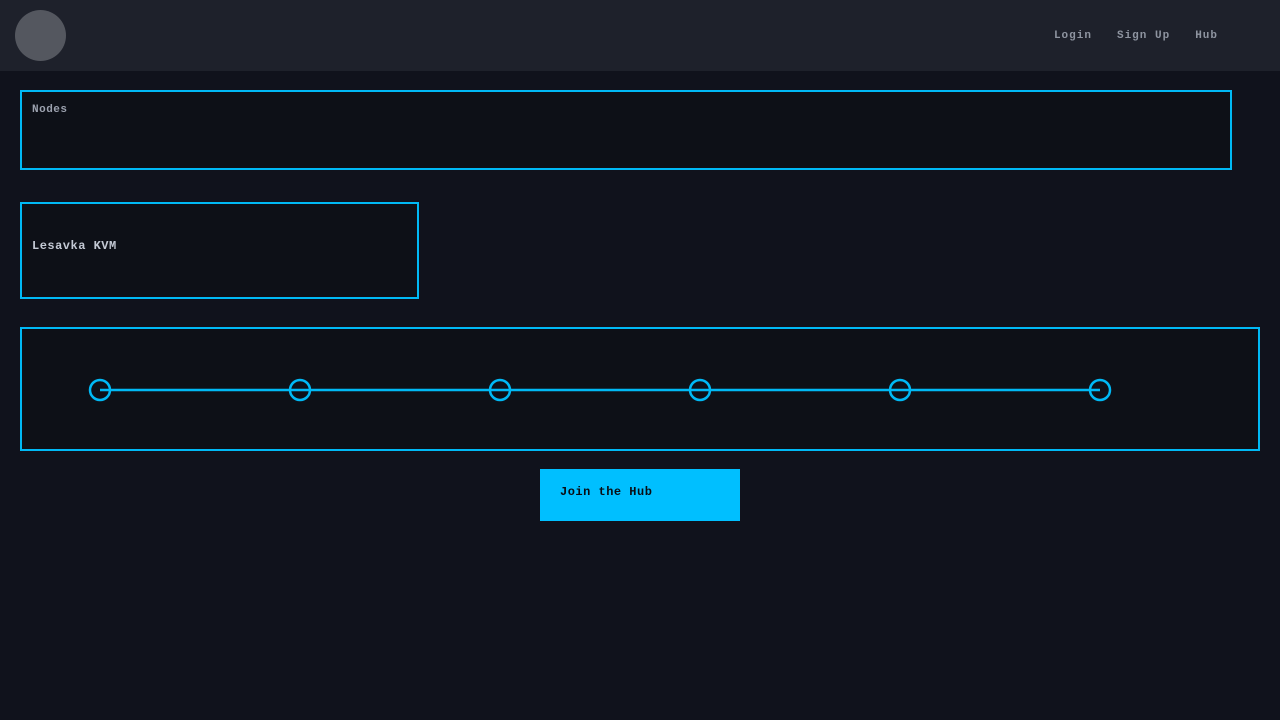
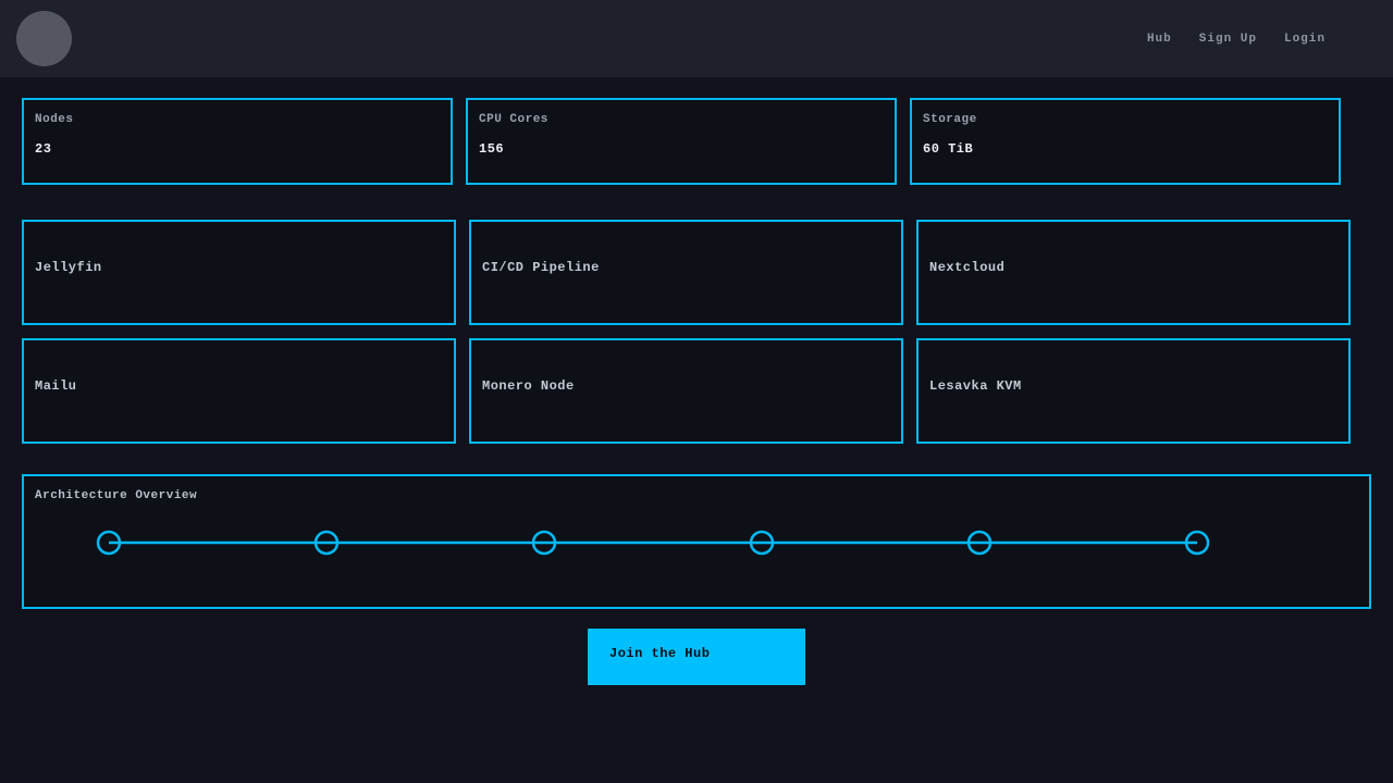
- Login
+ Hub
  Sign Up
- Hub
+ Login
  Nodes
+ 23
+ CPU Cores
+ 156
+ Storage
+ 60 TiB
+ Jellyfin
+ CI/CD Pipeline
+ Nextcloud
+ Mailu
+ Monero Node
  Lesavka KVM
+ Architecture Overview
  Join the Hub
